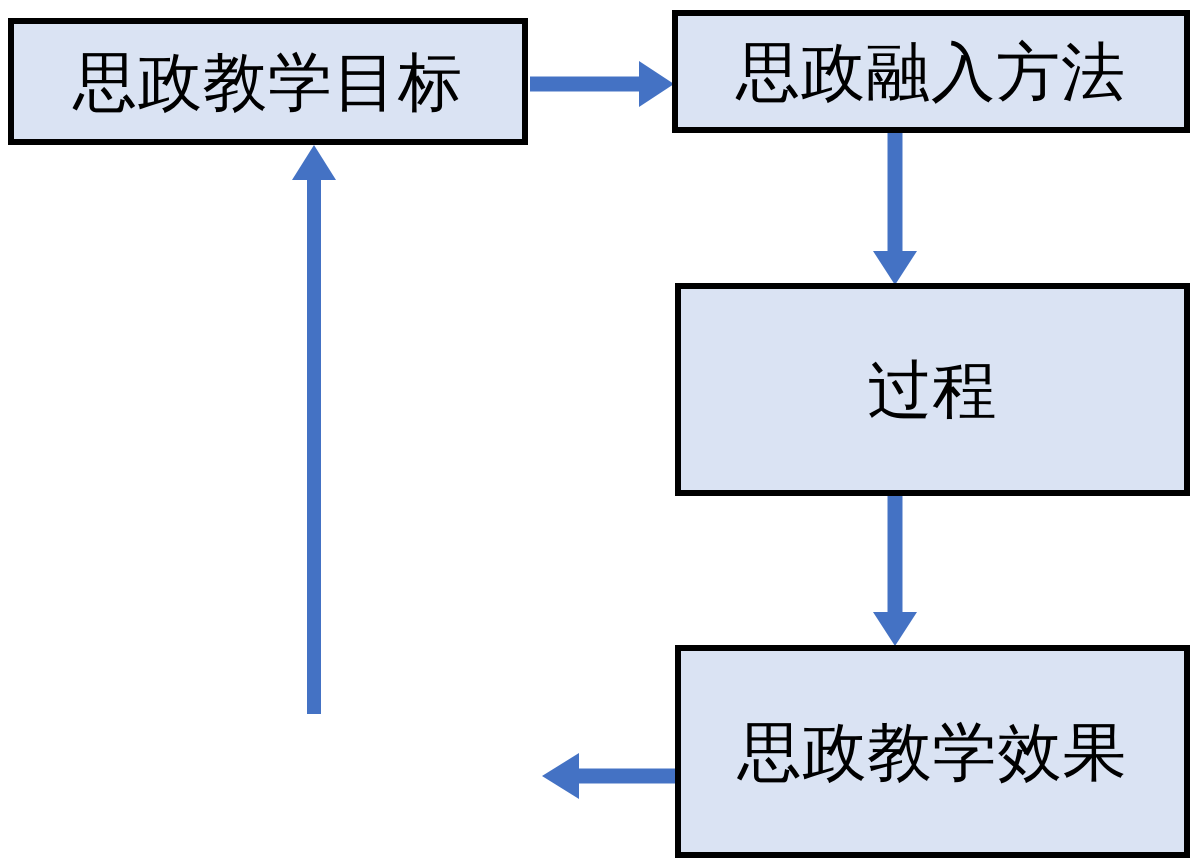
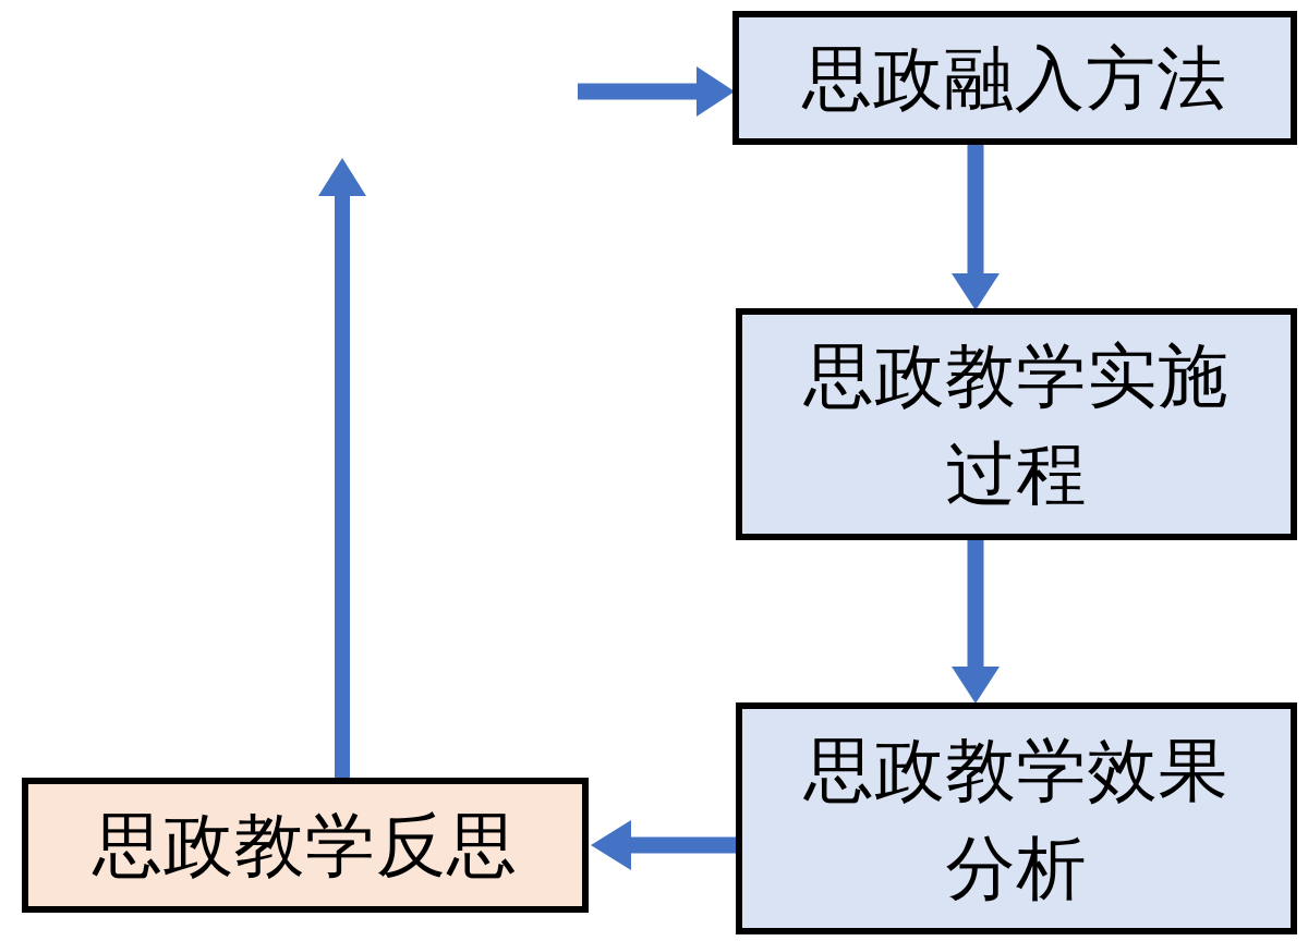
- 思政教学目标
  思政融入方法
+ 思政教学实施
  过程
  思政教学效果
+ 分析
+ 思政教学反思
